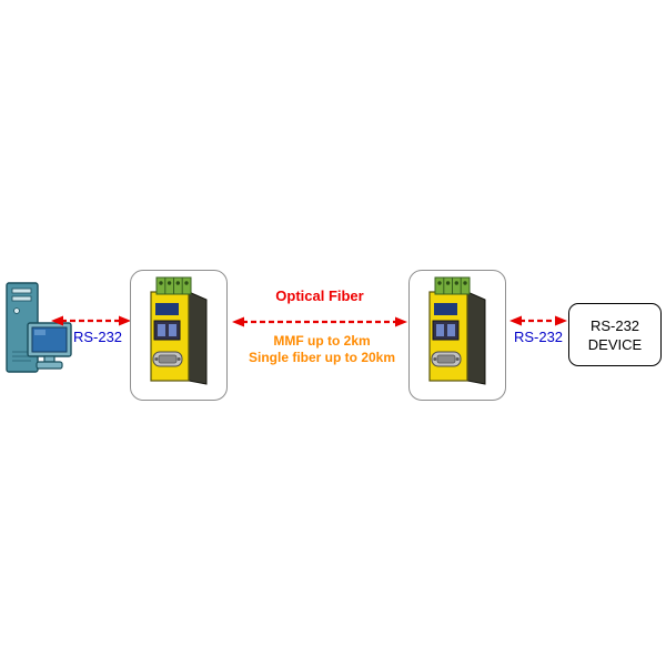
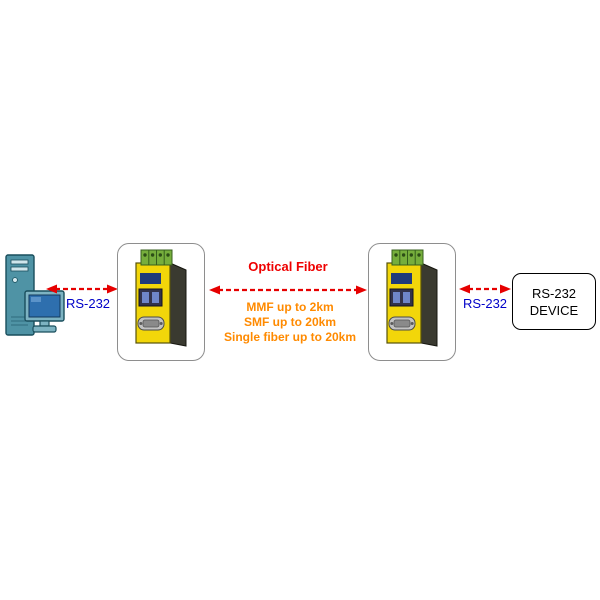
  RS-232
  Optical Fiber
  MMF up to 2km
+ SMF up to 20km
  Single fiber up to 20km
  RS-232
  RS-232
  DEVICE
